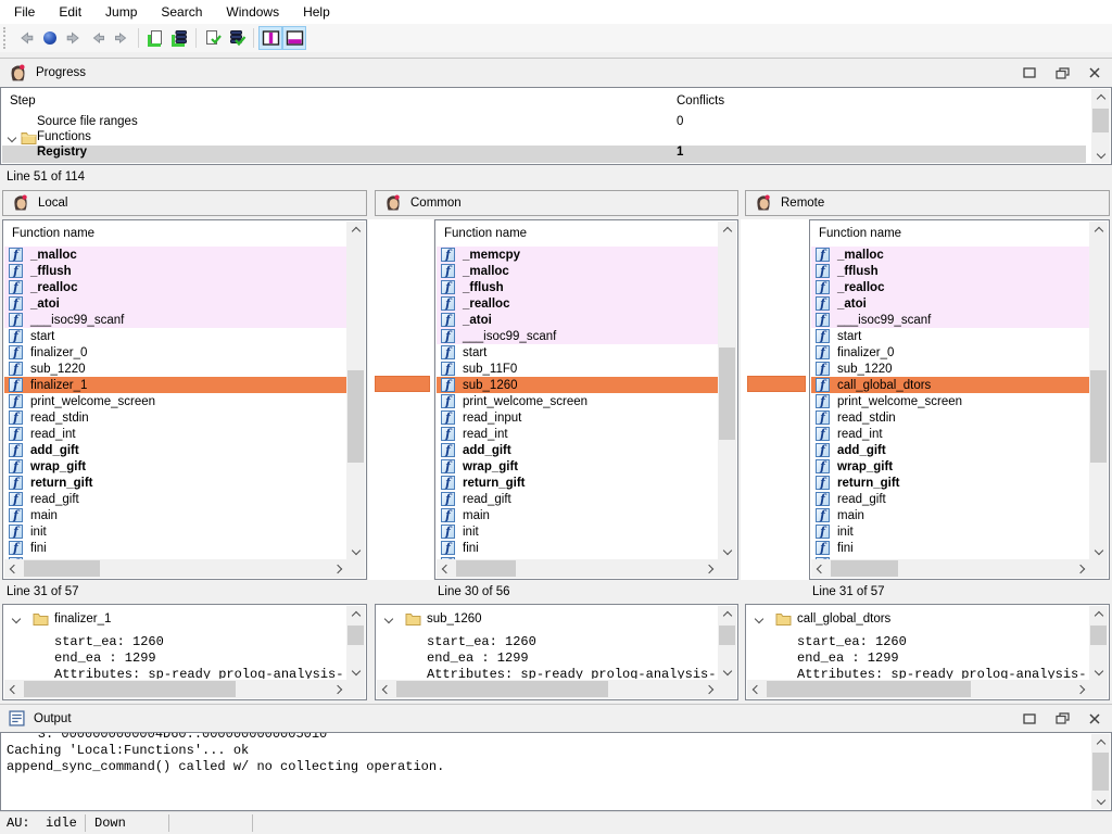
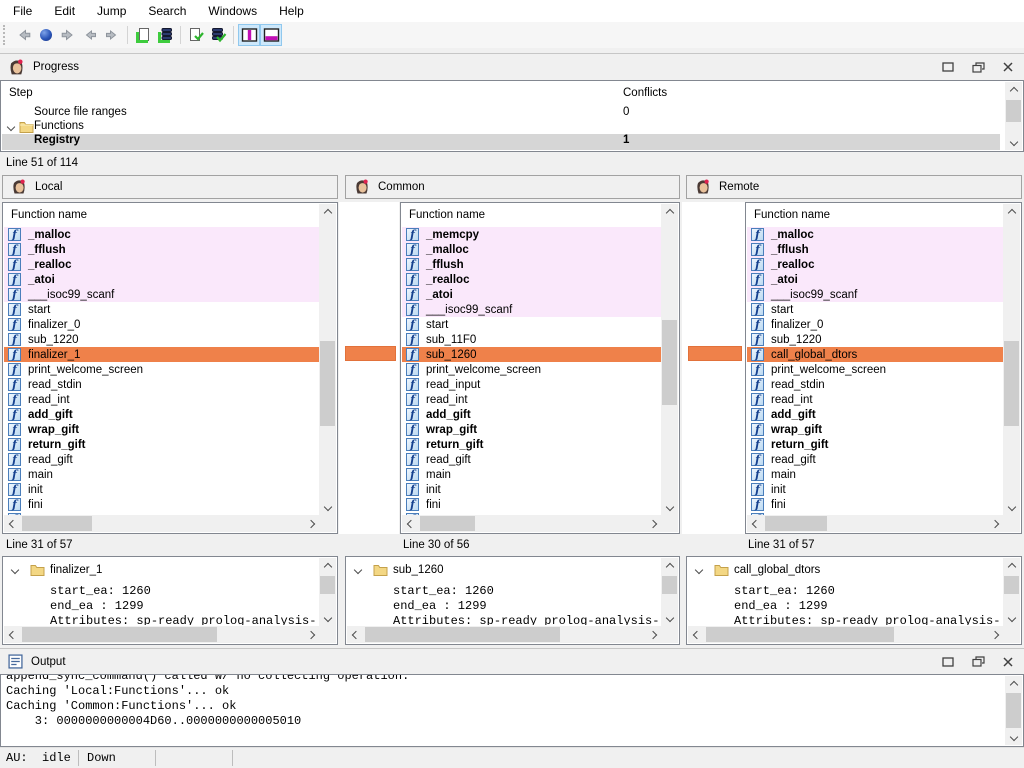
  File
  Edit
  Jump
  Search
  Windows
  Help
  Progress
  Step
  Conflicts
  Source file ranges
  0
  Functions
  Registry
  1
  Line 51 of 114
  Local
  Common
  Remote
  Function name
  f
  _malloc
  f
  _fflush
  f
  _realloc
  f
  _atoi
  f
  ___isoc99_scanf
  f
  start
  f
  finalizer_0
  f
  sub_1220
  f
  finalizer_1
  f
  print_welcome_screen
  f
  read_stdin
  f
  read_int
  f
  add_gift
  f
  wrap_gift
  f
  return_gift
  f
  read_gift
  f
  main
  f
  init
  f
  fini
  Function name
  f
  _memcpy
  f
  _malloc
  f
  _fflush
  f
  _realloc
  f
  _atoi
  f
  ___isoc99_scanf
  f
  start
  f
  sub_11F0
  f
  sub_1260
  f
  print_welcome_screen
  f
  read_input
  f
  read_int
  f
  add_gift
  f
  wrap_gift
  f
  return_gift
  f
  read_gift
  f
  main
  f
  init
  f
  fini
  Function name
  f
  _malloc
  f
  _fflush
  f
  _realloc
  f
  _atoi
  f
  ___isoc99_scanf
  f
  start
  f
  finalizer_0
  f
  sub_1220
  f
  call_global_dtors
  f
  print_welcome_screen
  f
  read_stdin
  f
  read_int
  f
  add_gift
  f
  wrap_gift
  f
  return_gift
  f
  read_gift
  f
  main
  f
  init
  f
  fini
  Line 31 of 57
  Line 30 of 56
  Line 31 of 57
  finalizer_1
  start_ea: 1260
  end_ea : 1299
  Attributes: sp-ready prolog-analysis-
  sub_1260
  start_ea: 1260
  end_ea : 1299
  Attributes: sp-ready prolog-analysis-
  call_global_dtors
  start_ea: 1260
  end_ea : 1299
  Attributes: sp-ready prolog-analysis-
  Output
- 3: 0000000000004D60..0000000000005010
+ append_sync_command() called w/ no collecting operation.
  Caching 'Local:Functions'... ok
+ Caching 'Common:Functions'... ok
- append_sync_command() called w/ no collecting operation.
+ 3: 0000000000004D60..0000000000005010
  AU: idle
  Down
